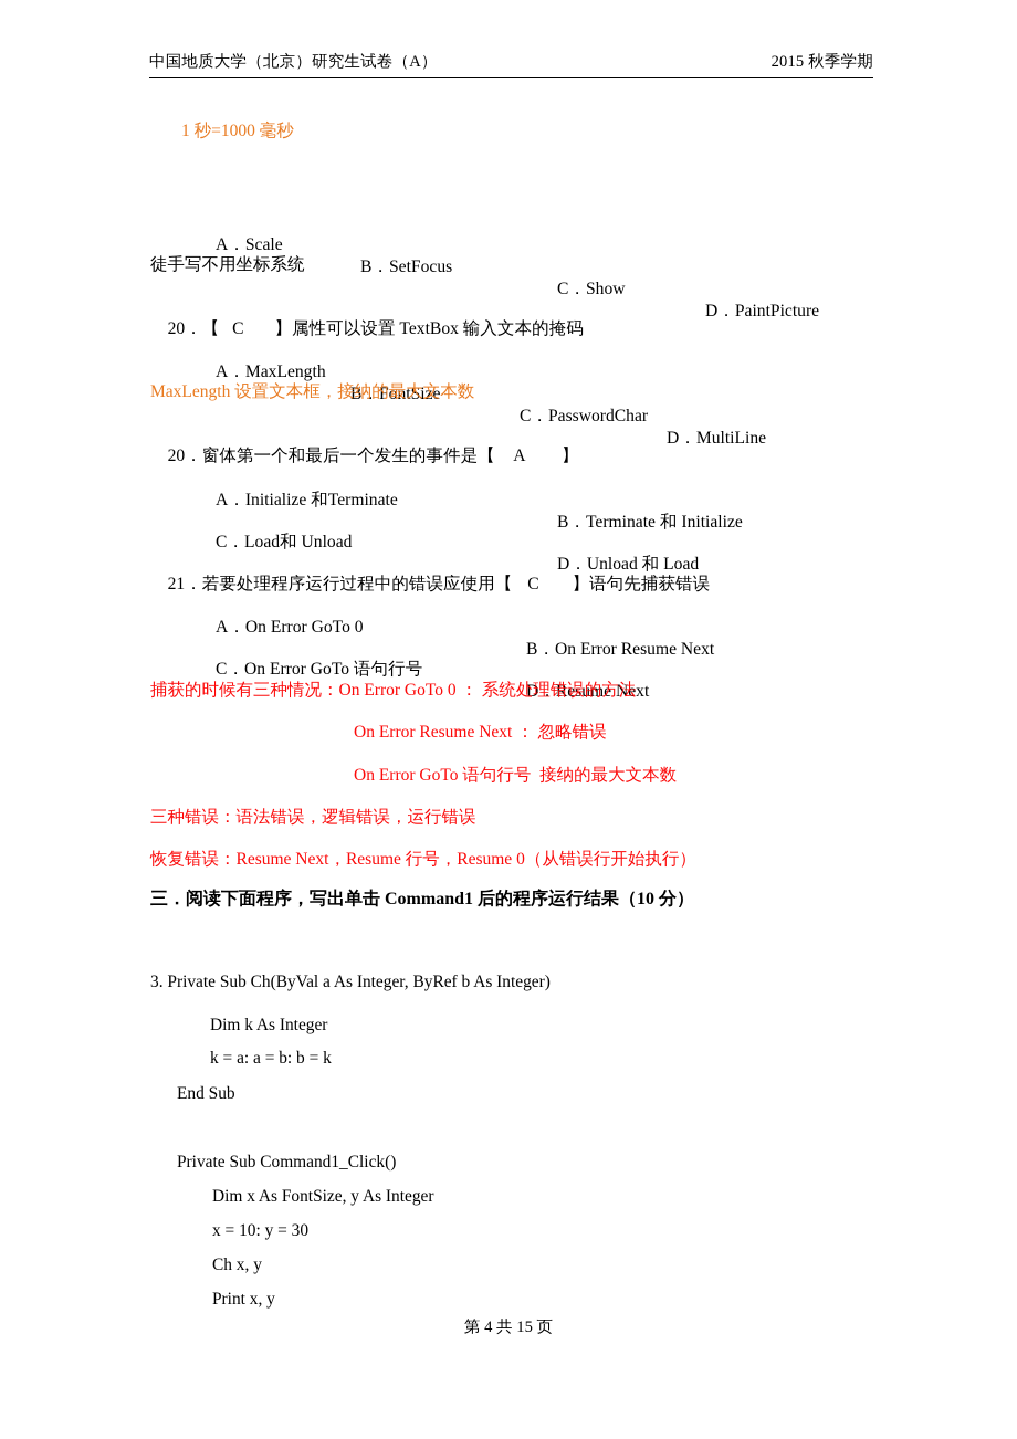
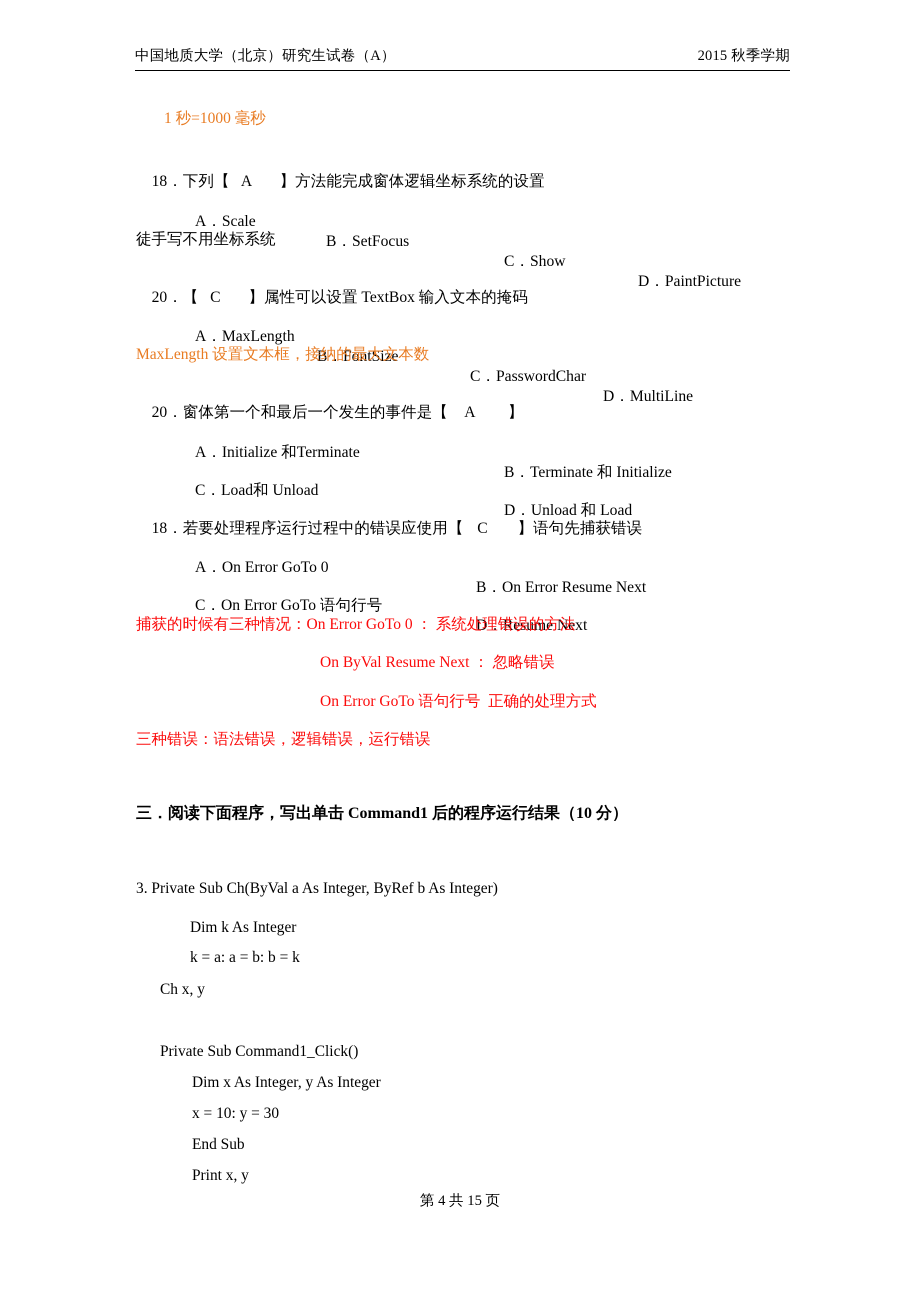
  中国地质大学（北京）研究生试卷（A）
  2015 秋季学期
  1 秒=1000 毫秒
+ 18．下列【 A 】方法能完成窗体逻辑坐标系统的设置
  A．Scale
  B．SetFocus
  C．Show
  D．PaintPicture
  徒手写不用坐标系统
  20．【 C 】属性可以设置 TextBox 输入文本的掩码
  A．MaxLength
  B．FontSize
  C．PasswordChar
  D．MultiLine
  MaxLength 设置文本框，接纳的最大文本数
  20．窗体第一个和最后一个发生的事件是【 A 】
  A．Initialize 和Terminate
  B．Terminate 和 Initialize
  C．Load和 Unload
  D．Unload 和 Load
- 21．若要处理程序运行过程中的错误应使用【 C 】语句先捕获错误
+ 18．若要处理程序运行过程中的错误应使用【 C 】语句先捕获错误
  A．On Error GoTo 0
  B．On Error Resume Next
  C．On Error GoTo 语句行号
  D．Resume Next
  捕获的时候有三种情况：On Error GoTo 0 ： 系统处理错误的方法
- On Error Resume Next ： 忽略错误
+ On ByVal Resume Next ： 忽略错误
- On Error GoTo 语句行号 接纳的最大文本数
+ On Error GoTo 语句行号 正确的处理方式
  三种错误：语法错误，逻辑错误，运行错误
- 恢复错误：Resume Next，Resume 行号，Resume 0（从错误行开始执行）
  三．阅读下面程序，写出单击 Command1 后的程序运行结果（10 分）
  3. Private Sub Ch(ByVal a As Integer, ByRef b As Integer)
  Dim k As Integer
  k = a: a = b: b = k
- End Sub
+ Ch x, y
  Private Sub Command1_Click()
- Dim x As FontSize, y As Integer
+ Dim x As Integer, y As Integer
  x = 10: y = 30
- Ch x, y
+ End Sub
  Print x, y
  第 4 共 15 页
